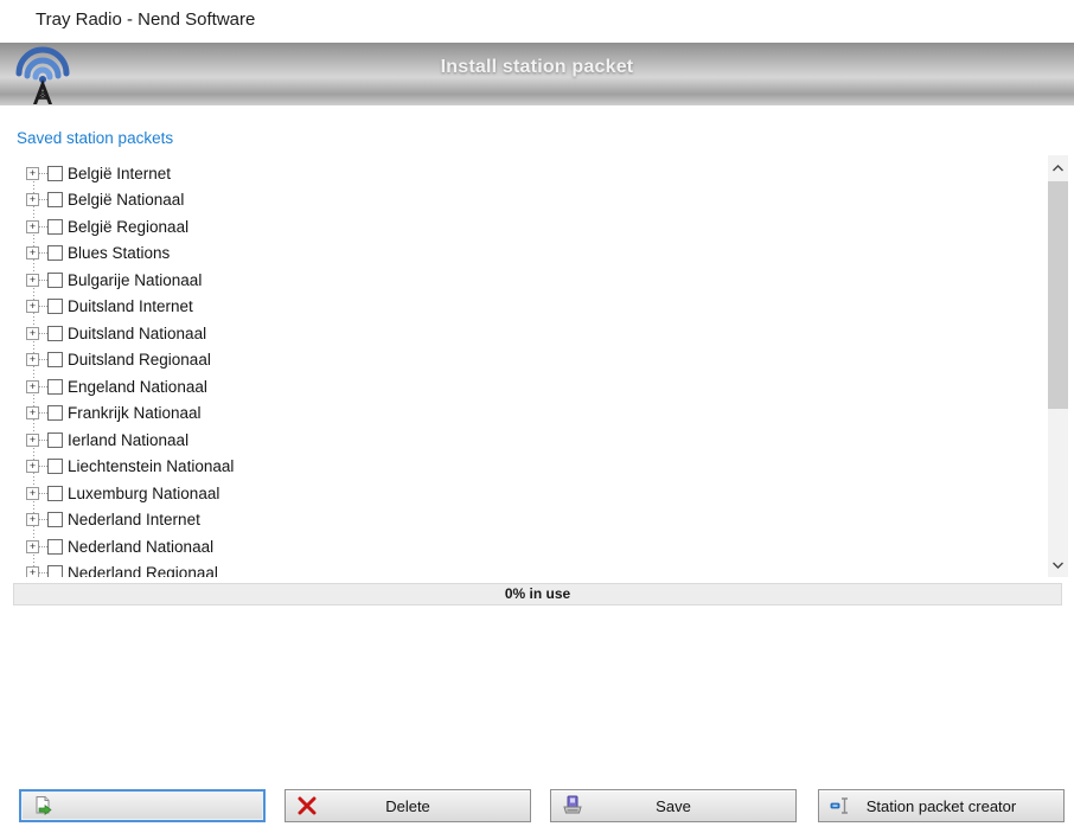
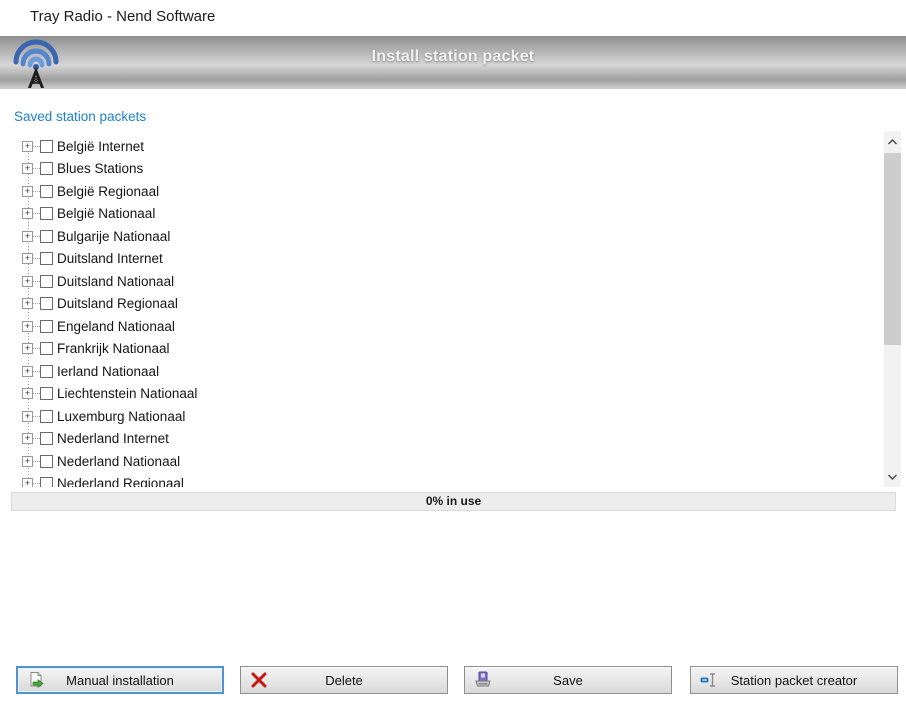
  Tray Radio - Nend Software
  Install station packet
  Saved station packets
  +
  België Internet
  +
- België Nationaal
+ Blues Stations
  +
  België Regionaal
  +
- Blues Stations
+ België Nationaal
  +
  Bulgarije Nationaal
  +
  Duitsland Internet
  +
  Duitsland Nationaal
  +
  Duitsland Regionaal
  +
  Engeland Nationaal
  +
  Frankrijk Nationaal
  +
  Ierland Nationaal
  +
  Liechtenstein Nationaal
  +
  Luxemburg Nationaal
  +
  Nederland Internet
  +
  Nederland Nationaal
  +
  Nederland Regionaal
  0% in use
+ Manual installation
  Delete
  Save
  Station packet creator
